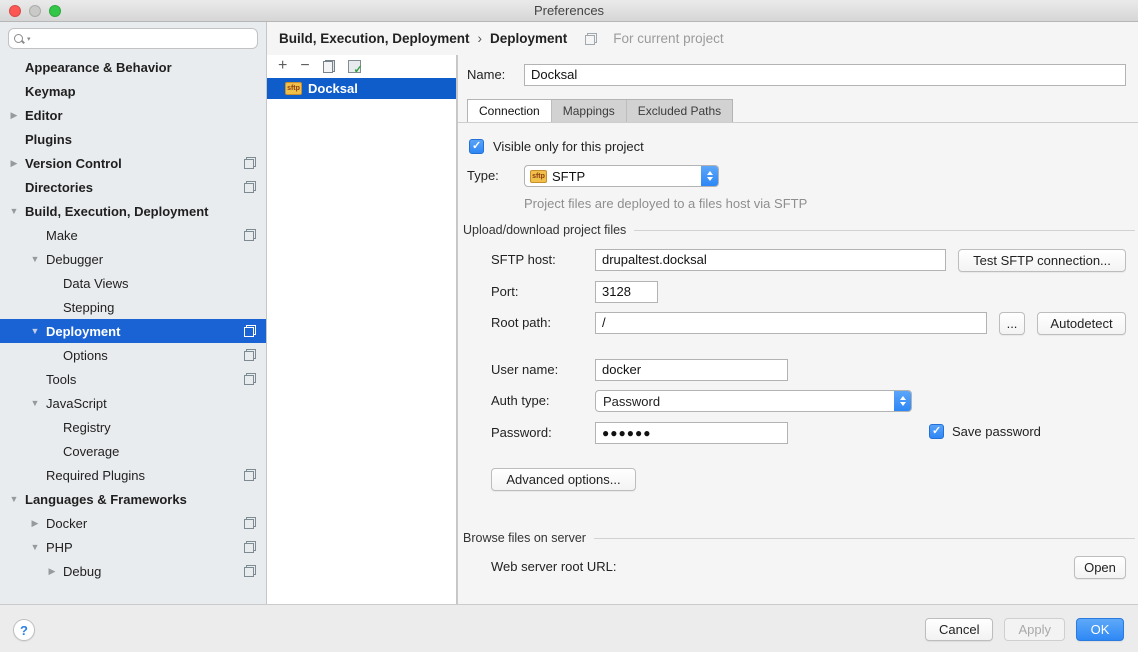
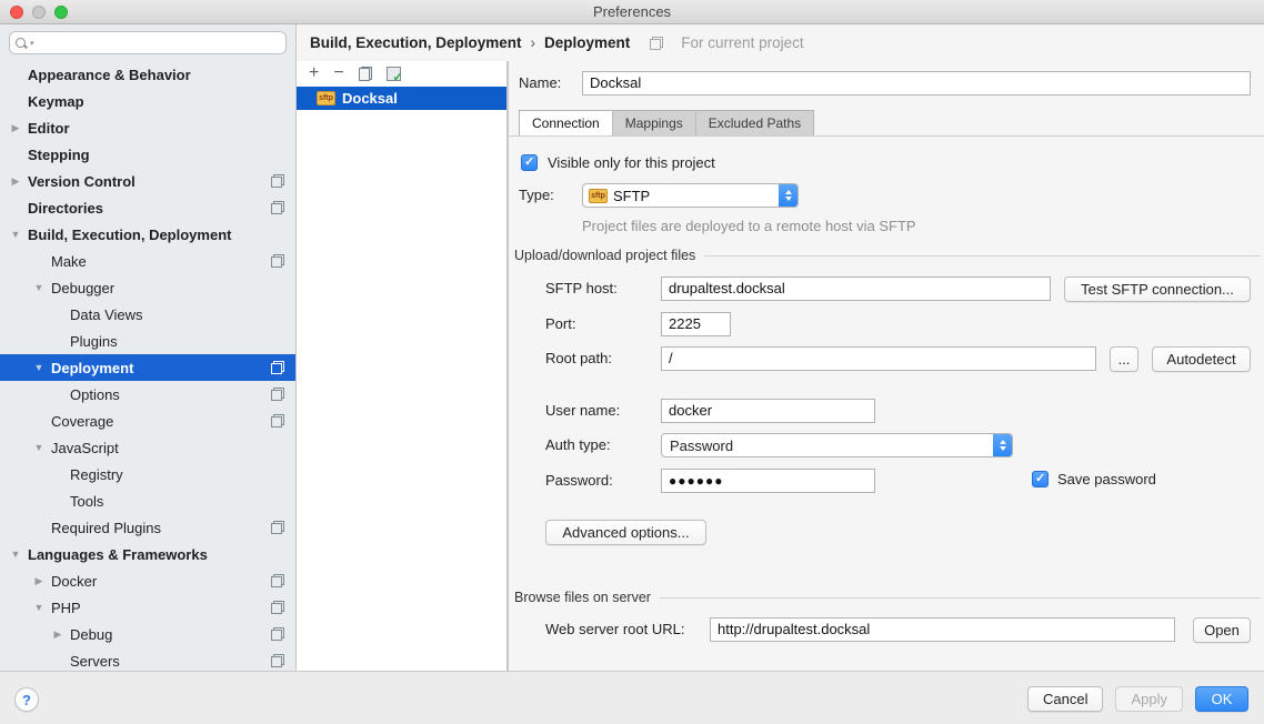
  Preferences
  Appearance & Behavior
  Keymap
  ▶
  Editor
- Plugins
+ Stepping
  ▶
  Version Control
  Directories
  ▼
  Build, Execution, Deployment
  Make
  ▼
  Debugger
  Data Views
- Stepping
+ Plugins
  ▼
  Deployment
  Options
- Tools
+ Coverage
  ▼
  JavaScript
  Registry
- Coverage
+ Tools
  Required Plugins
  ▼
  Languages & Frameworks
  ▶
  Docker
  ▼
  PHP
  ▶
  Debug
+ Servers
  Build, Execution, Deployment
  ›
  Deployment
  For current project
  +
  −
  Docksal
  Name:
  Docksal
  Connection
  Mappings
  Excluded Paths
  Visible only for this project
  Type:
  SFTP
- Project files are deployed to a files host via SFTP
+ Project files are deployed to a remote host via SFTP
  Upload/download project files
  SFTP host:
  drupaltest.docksal
  Test SFTP connection...
  Port:
- 3128
+ 2225
  Root path:
  /
  ...
  Autodetect
  User name:
  docker
  Auth type:
  Password
  Password:
  ●●●●●●
  Save password
  Advanced options...
  Browse files on server
  Web server root URL:
+ http://drupaltest.docksal
  Open
  ?
  Cancel
  Apply
  OK
